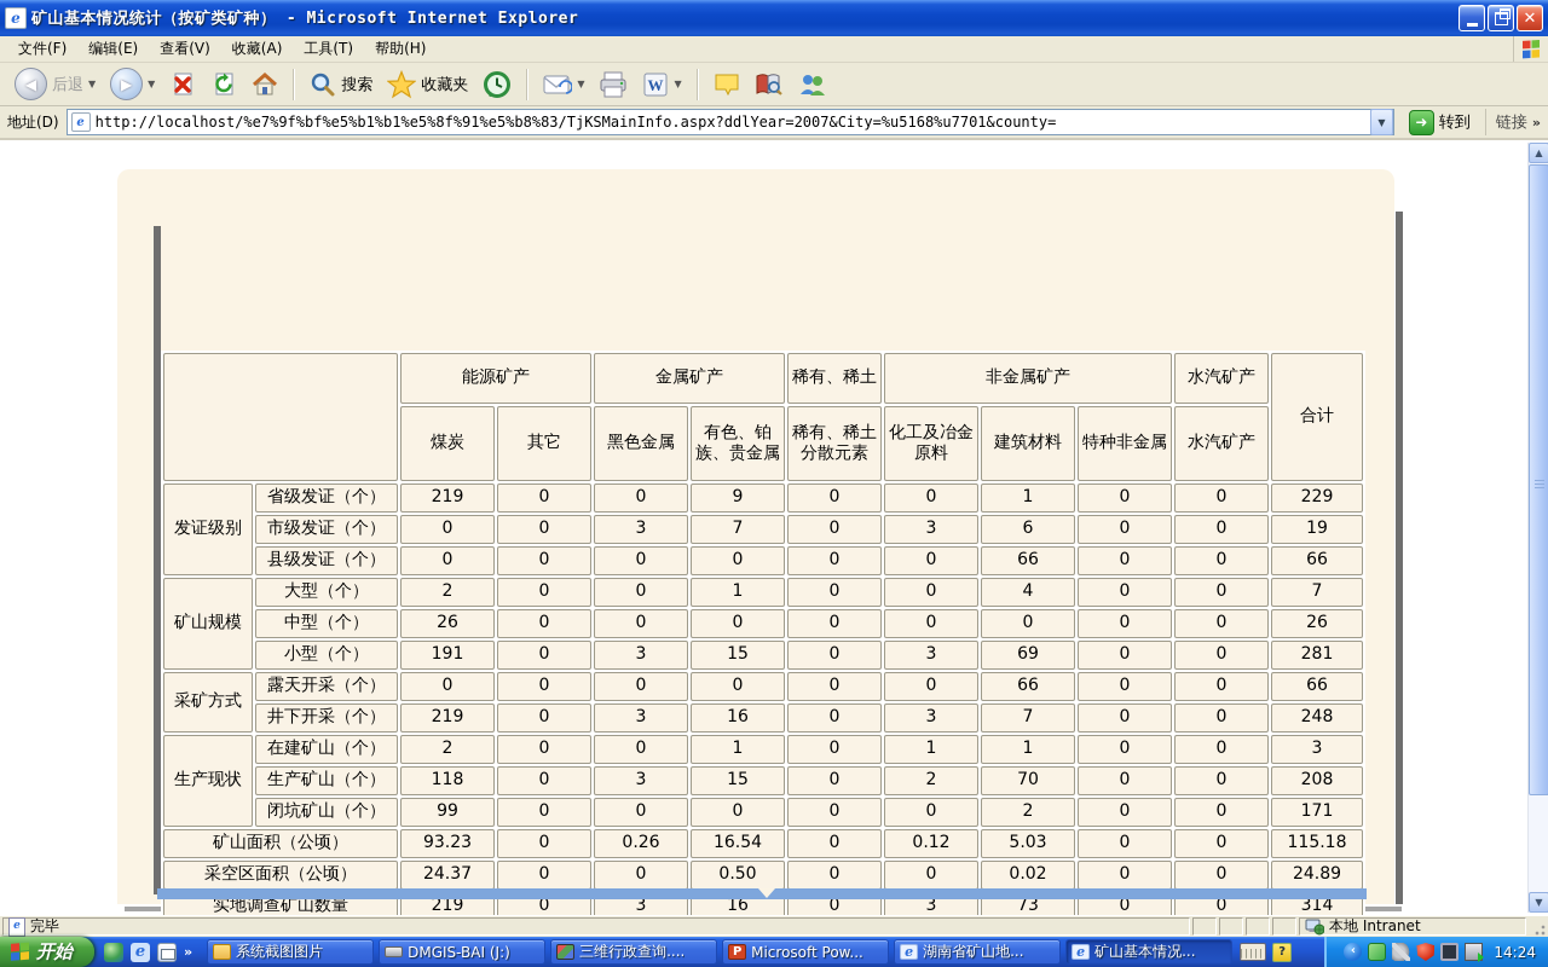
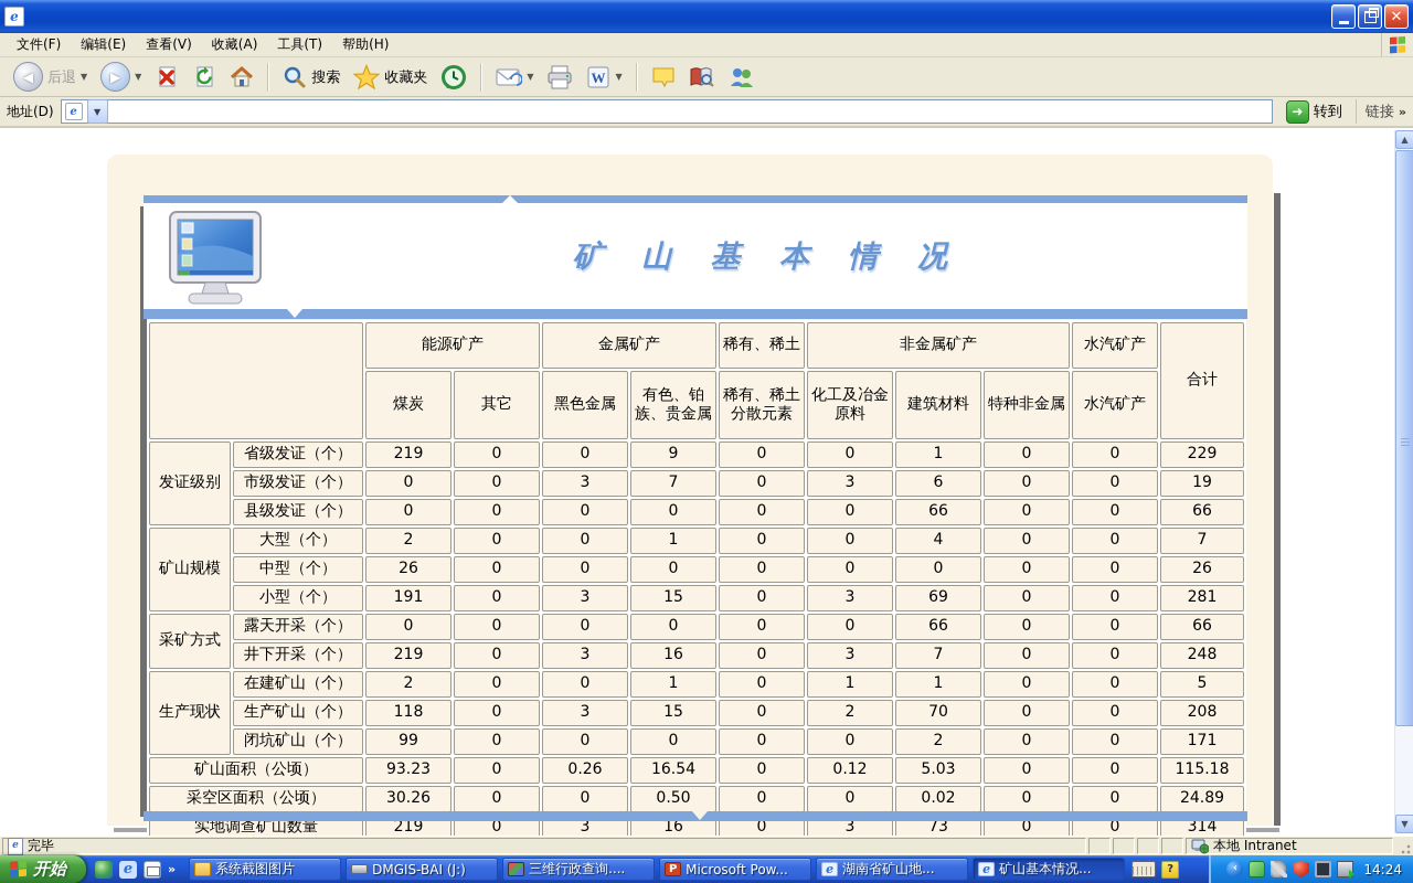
  e
- 矿山基本情况统计（按矿类矿种） - Microsoft Internet Explorer
  ✕
  文件(F)
  编辑(E)
  查看(V)
  收藏(A)
  工具(T)
  帮助(H)
  ◀
  后退
  ▼
  ▶
  ▼
  搜索
  收藏夹
  ▼
  W
  ▼
  地址(D)
  e
- http://localhost/%e7%9f%bf%e5%b1%b1%e5%8f%91%e5%b8%83/TjKSMainInfo.aspx?ddlYear=2007&City=%u5168%u7701&county=
  ▼
  ➜
  转到
  链接
  »
+ 矿 山 基 本 情 况
  	能源矿产	金属矿产	稀有、稀土	非金属矿产	水汽矿产	合计
  煤炭	其它	黑色金属	有色、铂族、贵金属	稀有、稀土分散元素	化工及冶金原料	建筑材料	特种非金属	水汽矿产
  发证级别	省级发证（个）	219	0	0	9	0	0	1	0	0	229
  市级发证（个）	0	0	3	7	0	3	6	0	0	19
  县级发证（个）	0	0	0	0	0	0	66	0	0	66
  矿山规模	大型（个）	2	0	0	1	0	0	4	0	0	7
  中型（个）	26	0	0	0	0	0	0	0	0	26
  小型（个）	191	0	3	15	0	3	69	0	0	281
  采矿方式	露天开采（个）	0	0	0	0	0	0	66	0	0	66
  井下开采（个）	219	0	3	16	0	3	7	0	0	248
- 生产现状	在建矿山（个）	2	0	0	1	0	1	1	0	0	3
+ 生产现状	在建矿山（个）	2	0	0	1	0	1	1	0	0	5
  生产矿山（个）	118	0	3	15	0	2	70	0	0	208
  闭坑矿山（个）	99	0	0	0	0	0	2	0	0	171
  矿山面积（公顷）	93.23	0	0.26	16.54	0	0.12	5.03	0	0	115.18
- 采空区面积（公顷）	24.37	0	0	0.50	0	0	0.02	0	0	24.89
+ 采空区面积（公顷）	30.26	0	0	0.50	0	0	0.02	0	0	24.89
  实地调查矿山数量	219	0	3	16	0	3	73	0	0	314
  ▲
  ▼
  e
  完毕
  本地 Intranet
  开始
  e
  »
  系统截图图片
  DMGIS-BAI (J:)
  三维行政查询....
  P
  Microsoft Pow...
  e
  湖南省矿山地...
  e
  矿山基本情况...
  ?
  ‹
  14:24
